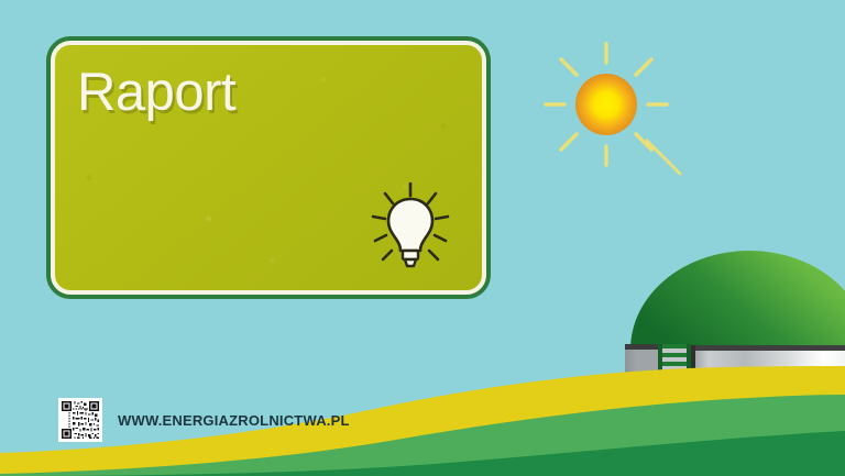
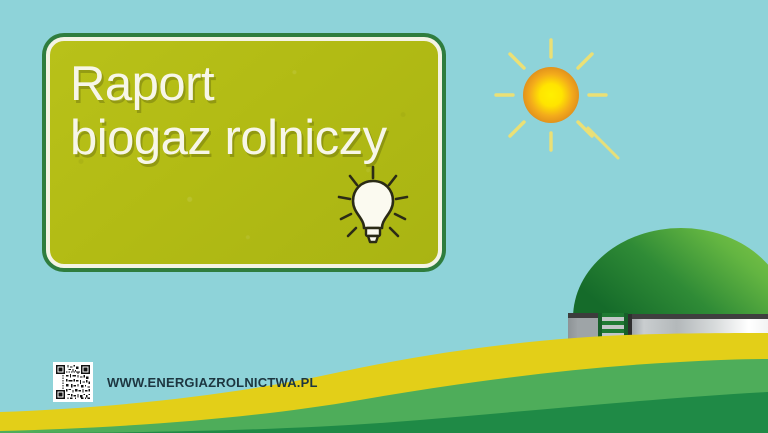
  Raport
+ biogaz rolniczy
  WWW.ENERGIAZROLNICTWA.PL
